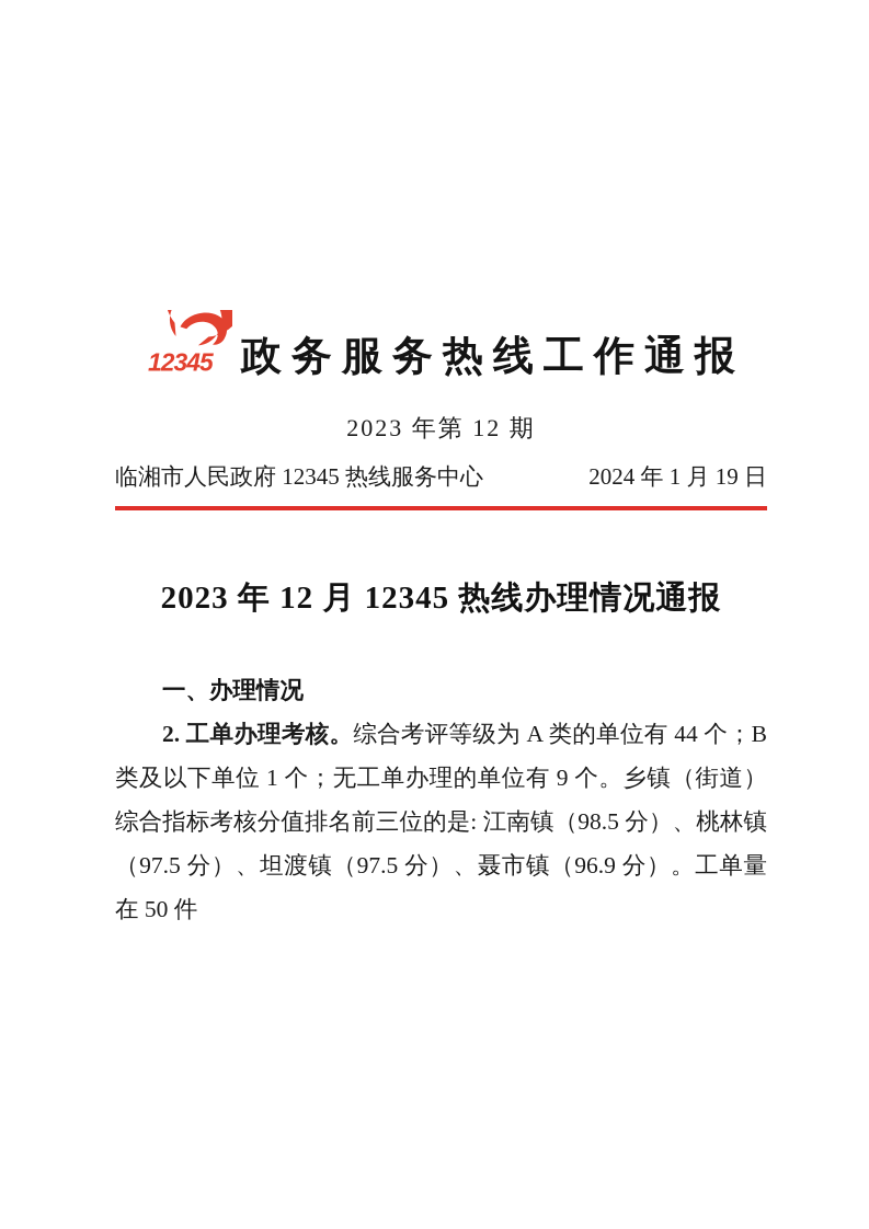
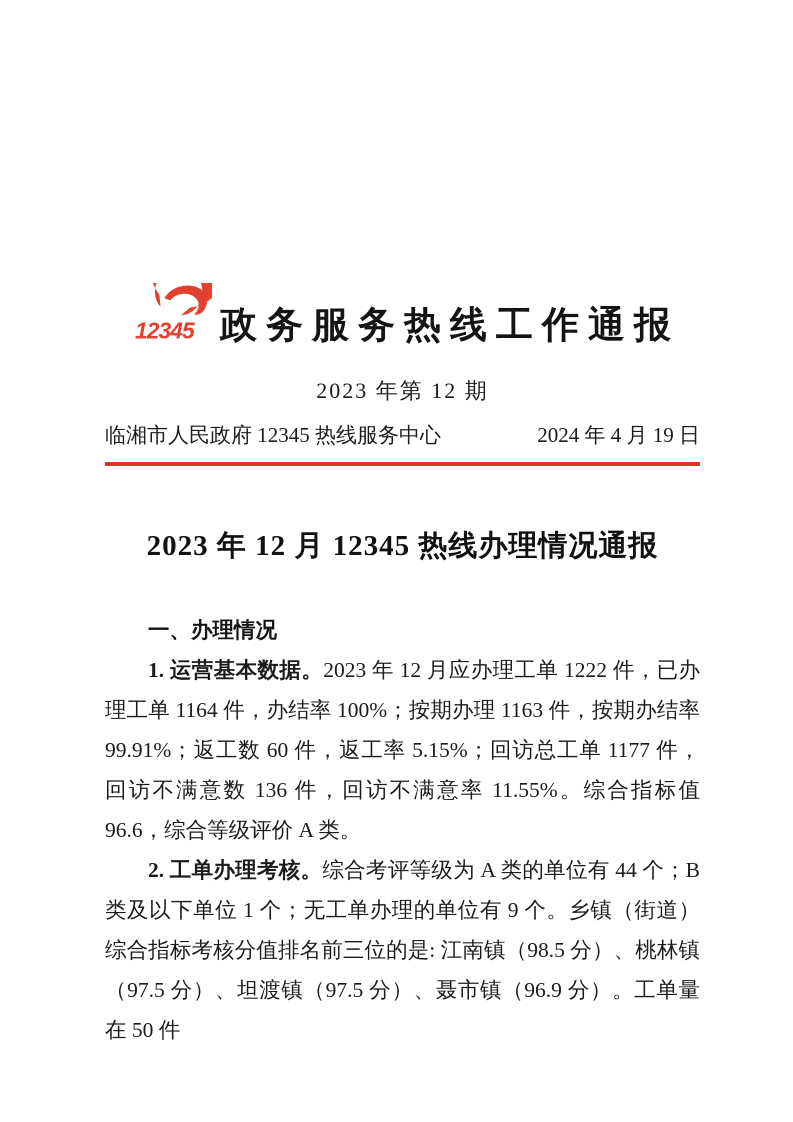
  12345
  政务服务热线工作通报
  2023 年第 12 期
  临湘市人民政府 12345 热线服务中心
- 2024 年 1 月 19 日
+ 2024 年 4 月 19 日
  2023 年 12 月 12345 热线办理情况通报
  一、办理情况
+ 1. 运营基本数据。2023 年 12 月应办理工单 1222 件，已办理工单 1164 件，办结率 100%；按期办理 1163 件，按期办结率 99.91%；返工数 60 件，返工率 5.15%；回访总工单 1177 件，回访不满意数 136 件，回访不满意率 11.55%。综合指标值 96.6，综合等级评价 A 类。
  2. 工单办理考核。综合考评等级为 A 类的单位有 44 个；B 类及以下单位 1 个；无工单办理的单位有 9 个。乡镇（街道）综合指标考核分值排名前三位的是: 江南镇（98.5 分）、桃林镇（97.5 分）、坦渡镇（97.5 分）、聂市镇（96.9 分）。工单量在 50 件
